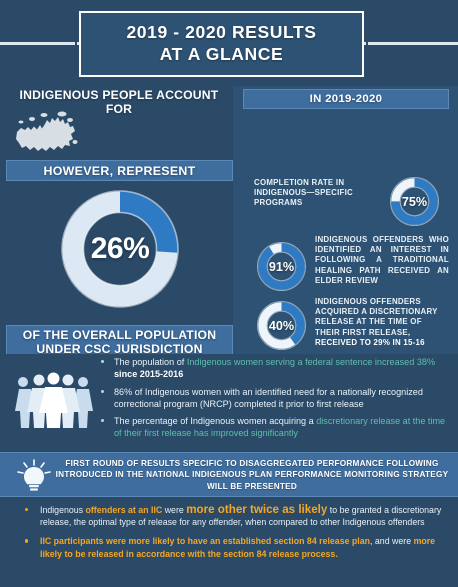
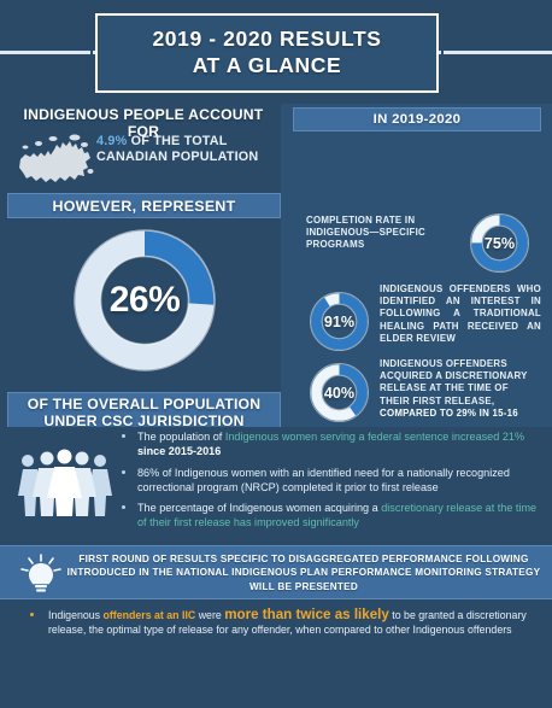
  2019 - 2020 RESULTS
  AT A GLANCE
  INDIGENOUS PEOPLE ACCOUNT FOR
+ 4.9% OF THE TOTAL CANADIAN POPULATION
  HOWEVER, REPRESENT
  26%
  OF THE OVERALL POPULATION
  UNDER CSC JURISDICTION
  IN 2019-2020
  75%
  COMPLETION RATE IN INDIGENOUS—SPECIFIC PROGRAMS
  91%
  INDIGENOUS OFFENDERS WHO IDENTIFIED AN INTEREST IN FOLLOWING A TRADITIONAL HEALING PATH RECEIVED AN ELDER REVIEW
  40%
- INDIGENOUS OFFENDERS ACQUIRED A DISCRETIONARY RELEASE AT THE TIME OF THEIR FIRST RELEASE, RECEIVED TO 29% IN 15-16
+ INDIGENOUS OFFENDERS ACQUIRED A DISCRETIONARY RELEASE AT THE TIME OF THEIR FIRST RELEASE, COMPARED TO 29% IN 15-16
- The population of Indigenous women serving a federal sentence increased 38% since 2015-2016
+ The population of Indigenous women serving a federal sentence increased 21% since 2015-2016
  86% of Indigenous women with an identified need for a nationally recognized correctional program (NRCP) completed it prior to first release
  The percentage of Indigenous women acquiring a discretionary release at the time of their first release has improved significantly
  FIRST ROUND OF RESULTS SPECIFIC TO DISAGGREGATED PERFORMANCE FOLLOWING INTRODUCED IN THE NATIONAL INDIGENOUS PLAN PERFORMANCE MONITORING STRATEGY WILL BE PRESENTED
- Indigenous offenders at an IIC were more other twice as likely to be granted a discretionary release, the optimal type of release for any offender, when compared to other Indigenous offenders
+ Indigenous offenders at an IIC were more than twice as likely to be granted a discretionary release, the optimal type of release for any offender, when compared to other Indigenous offenders
- IIC participants were more likely to have an established section 84 release plan, and were more likely to be released in accordance with the section 84 release process.
